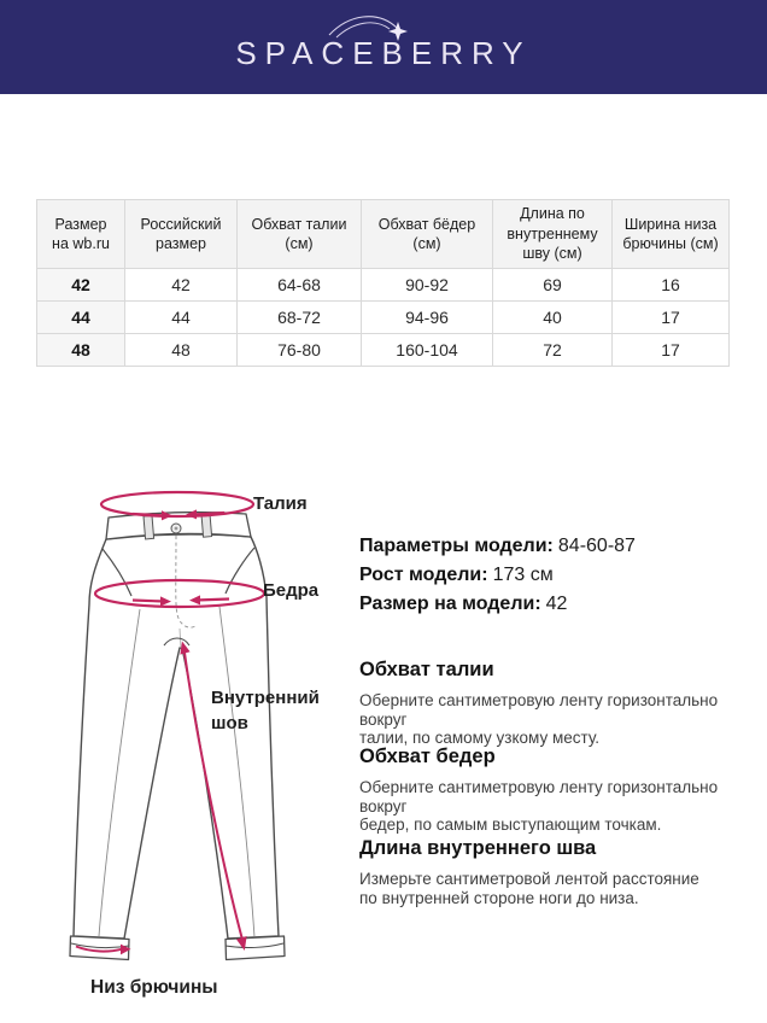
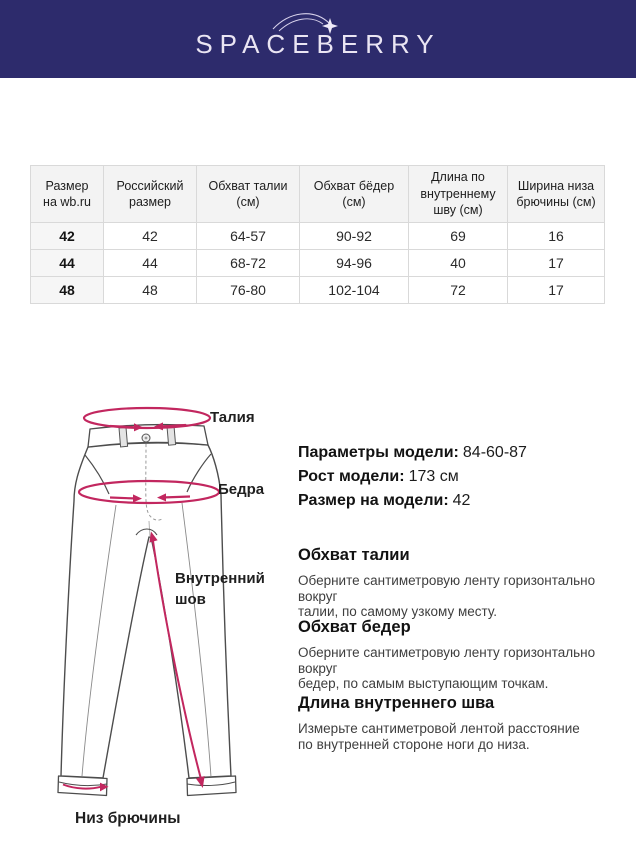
  SPACEBERRY
  Размер на wb.ru	Российский размер	Обхват талии (см)	Обхват бёдер (см)	Длина по внутреннему шву (см)	Ширина низа брючины (см)
- 42	42	64-68	90-92	69	16
+ 42	42	64-57	90-92	69	16
  44	44	68-72	94-96	40	17
- 48	48	76-80	160-104	72	17
+ 48	48	76-80	102-104	72	17
  Талия
  Бедра
  Внутренний
  шов
  Низ брючины
  Параметры модели: 84-60-87
  Рост модели: 173 см
  Размер на модели: 42
  Обхват талии
  Оберните сантиметровую ленту горизонтально вокруг
  талии, по самому узкому месту.
  Обхват бедер
  Оберните сантиметровую ленту горизонтально вокруг
  бедер, по самым выступающим точкам.
  Длина внутреннего шва
  Измерьте сантиметровой лентой расстояние
  по внутренней стороне ноги до низа.
